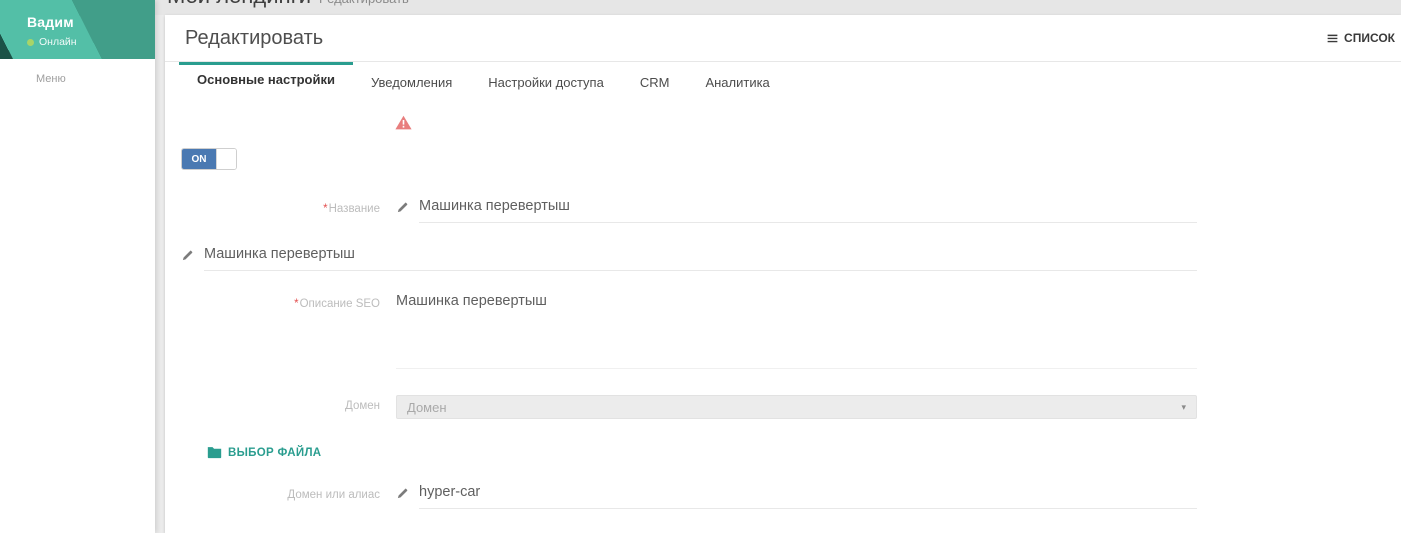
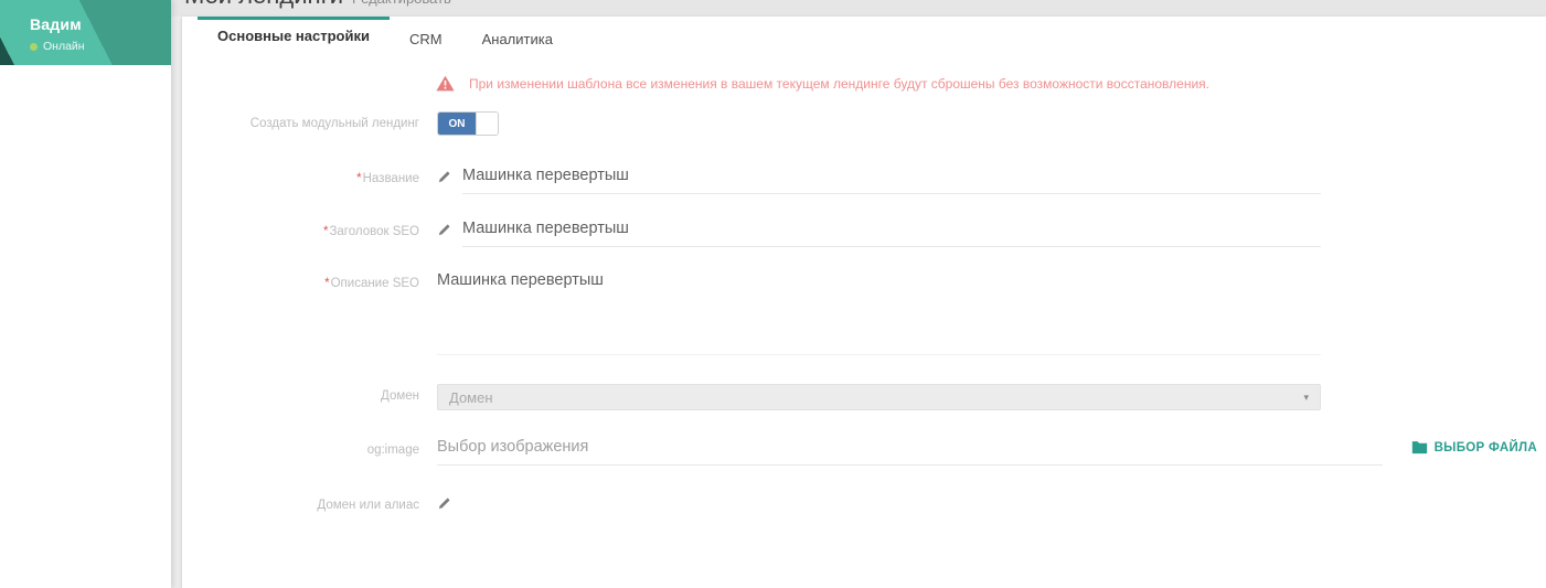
  Вадим
  Онлайн
- Меню
- Редактировать
- СПИСОК
  Основные настройки
- Уведомления
- Настройки доступа
  CRM
  Аналитика
+ При изменении шаблона все изменения в вашем текущем лендинге будут сброшены без возможности восстановления.
+ Создать модульный лендинг
  ON
  *Название
  Машинка перевертыш
+ *Заголовок SEO
  Машинка перевертыш
  *Описание SEO
  Машинка перевертыш
  Домен
  Домен
  ▾
+ og:image
+ Выбор изображения
  ВЫБОР ФАЙЛА
  Домен или алиас
- hyper-car
